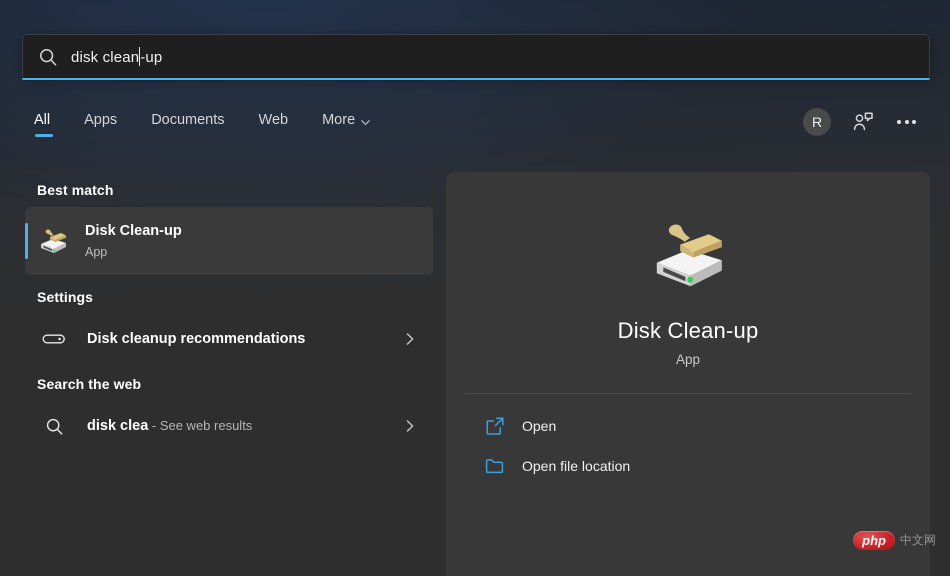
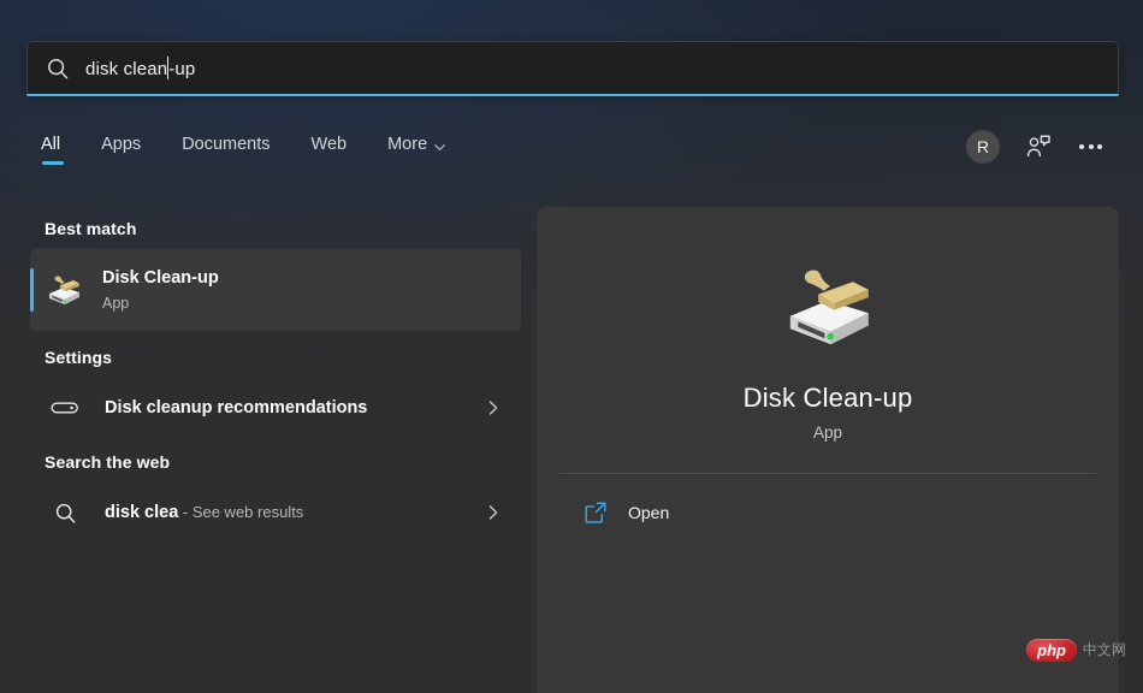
  disk clean-up
  All
  Apps
  Documents
  Web
  More
  R
  Best match
  Disk Clean-up
  App
  Settings
  Disk cleanup recommendations
  Search the web
  disk clea - See web results
  Disk Clean-up
  App
  Open
- Open file location
  php
  中文网
